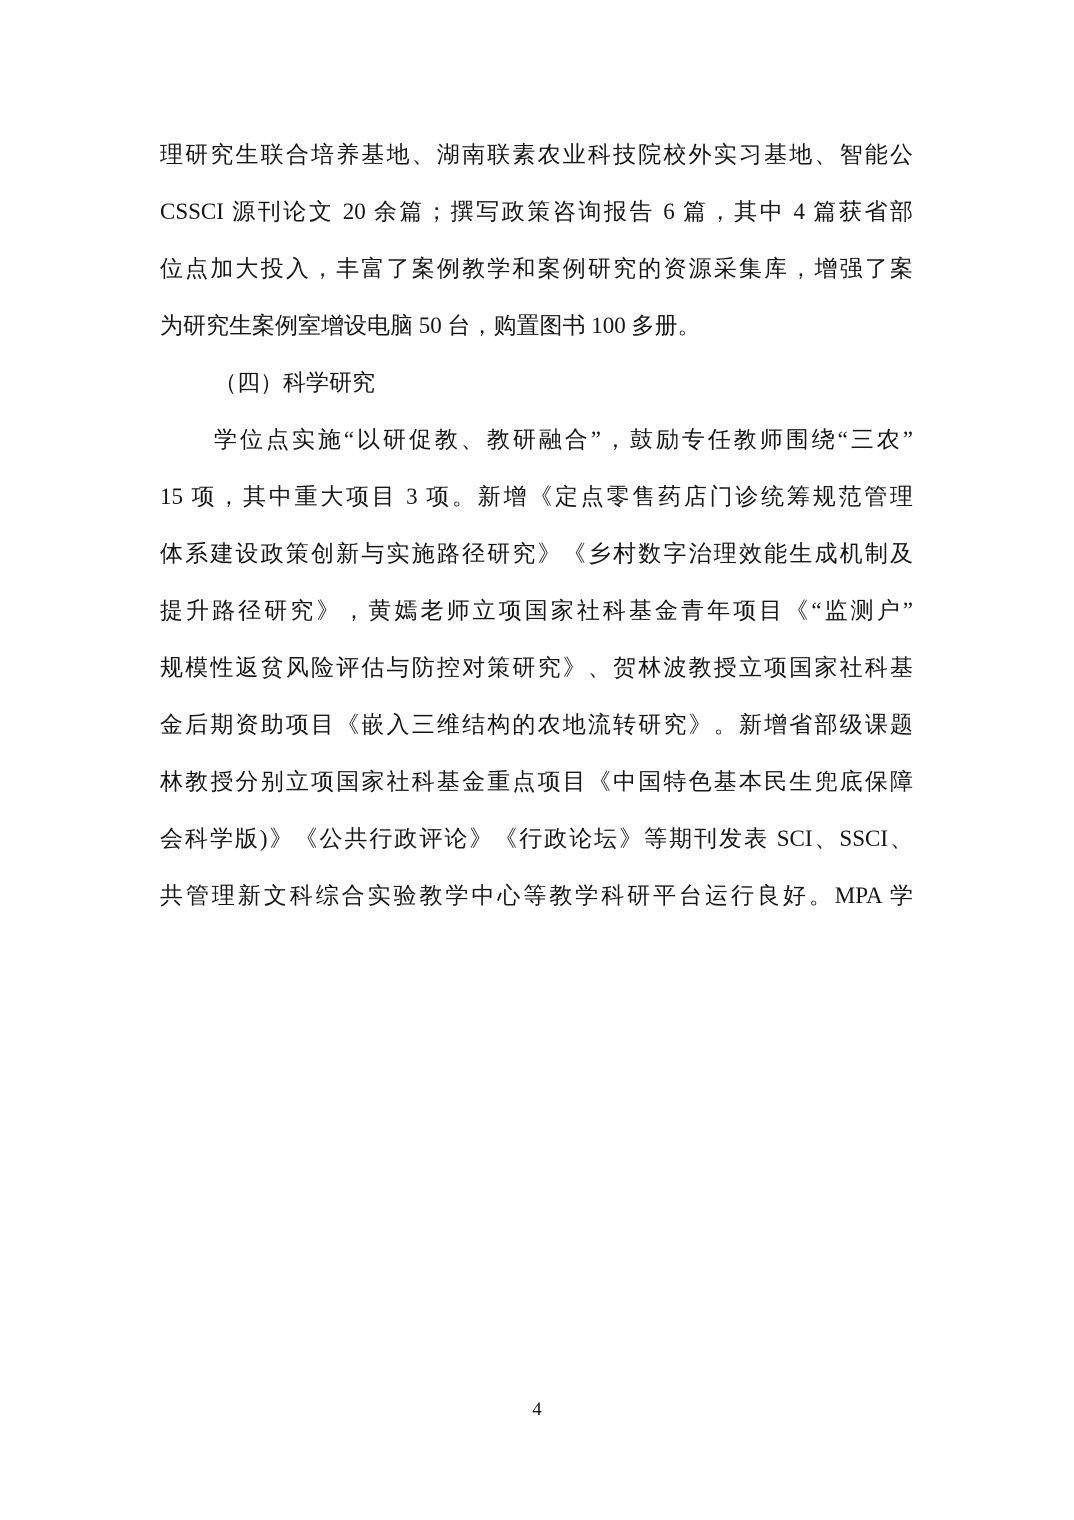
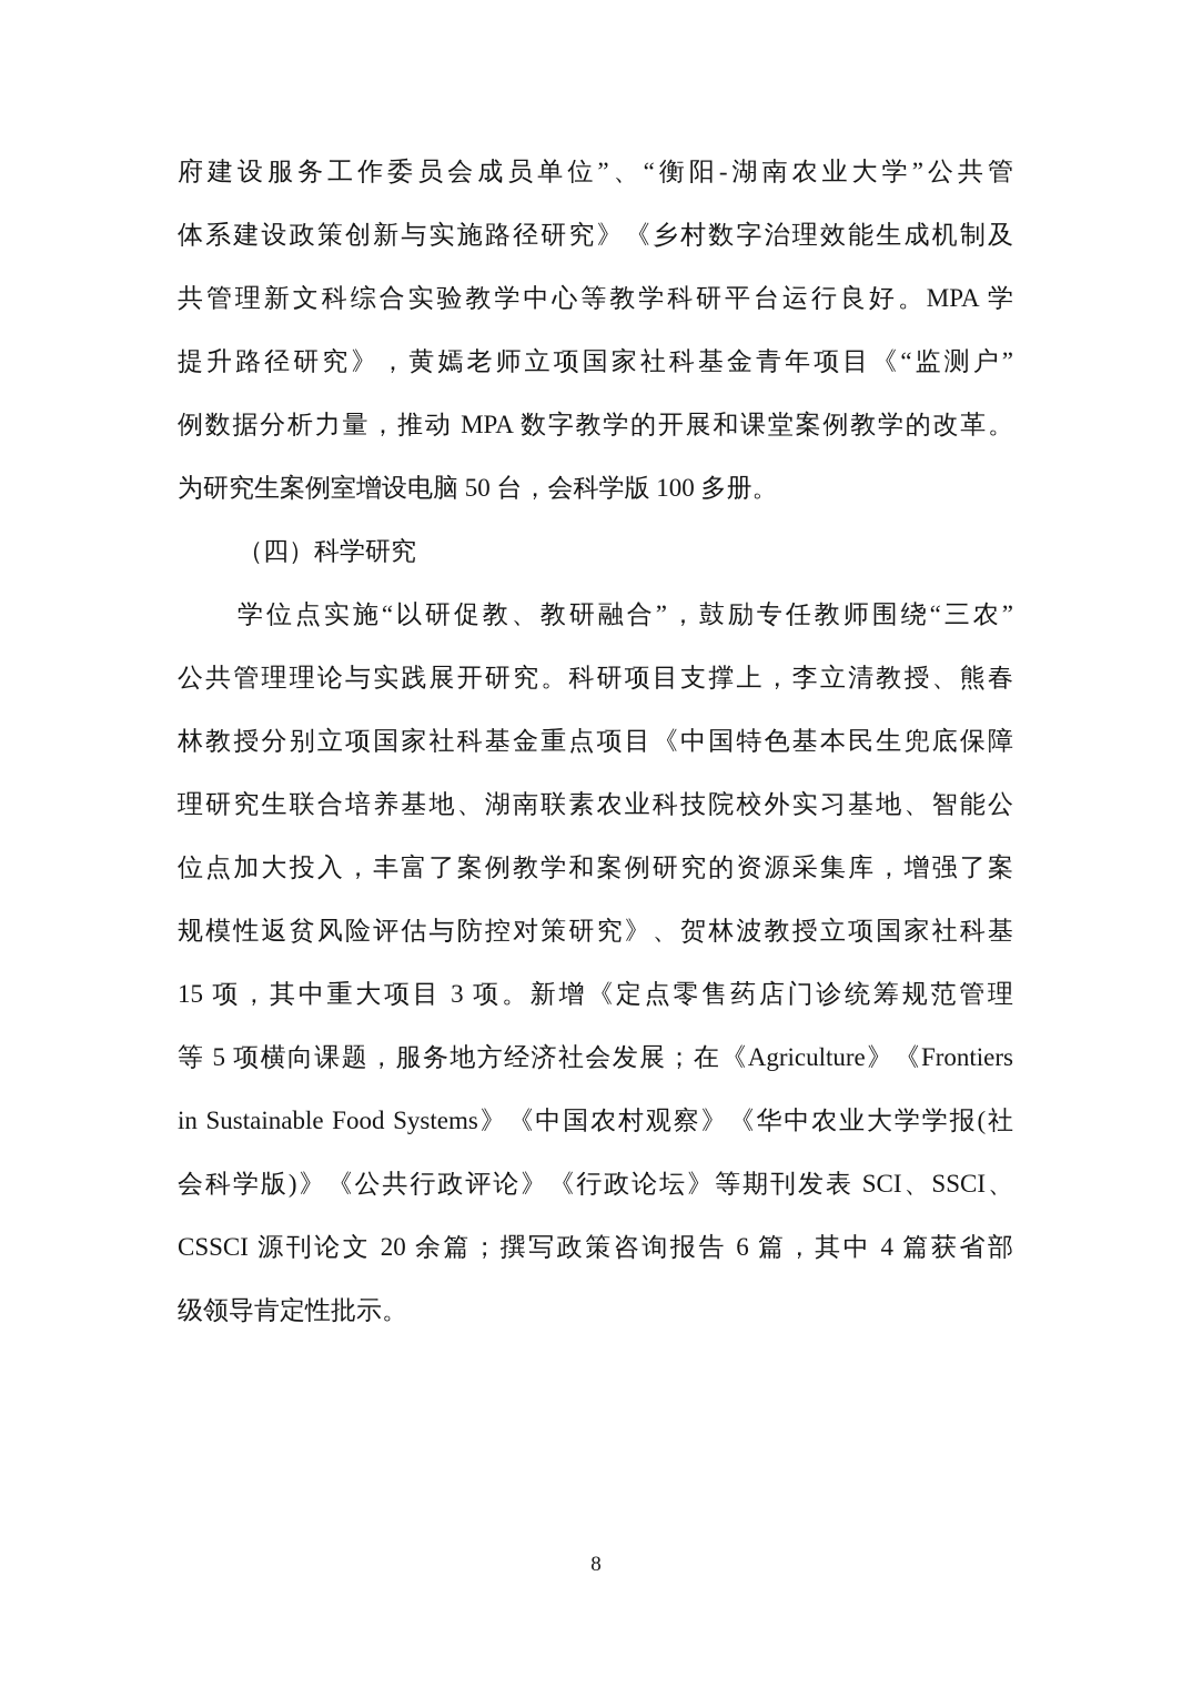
+ 府建设服务工作委员会成员单位”、“衡阳-湖南农业大学”公共管
- 理研究生联合培养基地、湖南联素农业科技院校外实习基地、智能公
+ 体系建设政策创新与实施路径研究》《乡村数字治理效能生成机制及
- CSSCI 源刊论文 20 余篇；撰写政策咨询报告 6 篇，其中 4 篇获省部
+ 共管理新文科综合实验教学中心等教学科研平台运行良好。MPA 学
- 位点加大投入，丰富了案例教学和案例研究的资源采集库，增强了案
+ 提升路径研究》，黄嫣老师立项国家社科基金青年项目《“监测户”
+ 例数据分析力量，推动 MPA 数字教学的开展和课堂案例教学的改革。
- 为研究生案例室增设电脑 50 台，购置图书 100 多册。
+ 为研究生案例室增设电脑 50 台，会科学版 100 多册。
  （四）科学研究
  学位点实施“以研促教、教研融合”，鼓励专任教师围绕“三农”
+ 公共管理理论与实践展开研究。科研项目支撑上，李立清教授、熊春
- 15 项，其中重大项目 3 项。新增《定点零售药店门诊统筹规范管理
+ 林教授分别立项国家社科基金重点项目《中国特色基本民生兜底保障
- 体系建设政策创新与实施路径研究》《乡村数字治理效能生成机制及
+ 理研究生联合培养基地、湖南联素农业科技院校外实习基地、智能公
- 提升路径研究》，黄嫣老师立项国家社科基金青年项目《“监测户”
+ 位点加大投入，丰富了案例教学和案例研究的资源采集库，增强了案
  规模性返贫风险评估与防控对策研究》、贺林波教授立项国家社科基
- 金后期资助项目《嵌入三维结构的农地流转研究》。新增省部级课题
- 林教授分别立项国家社科基金重点项目《中国特色基本民生兜底保障
+ 15 项，其中重大项目 3 项。新增《定点零售药店门诊统筹规范管理
+ 等 5 项横向课题，服务地方经济社会发展；在《Agriculture》《Frontiers
+ in Sustainable Food Systems》《中国农村观察》《华中农业大学学报(社
  会科学版)》《公共行政评论》《行政论坛》等期刊发表 SCI、SSCI、
- 共管理新文科综合实验教学中心等教学科研平台运行良好。MPA 学
+ CSSCI 源刊论文 20 余篇；撰写政策咨询报告 6 篇，其中 4 篇获省部
+ 级领导肯定性批示。
- 4
+ 8
